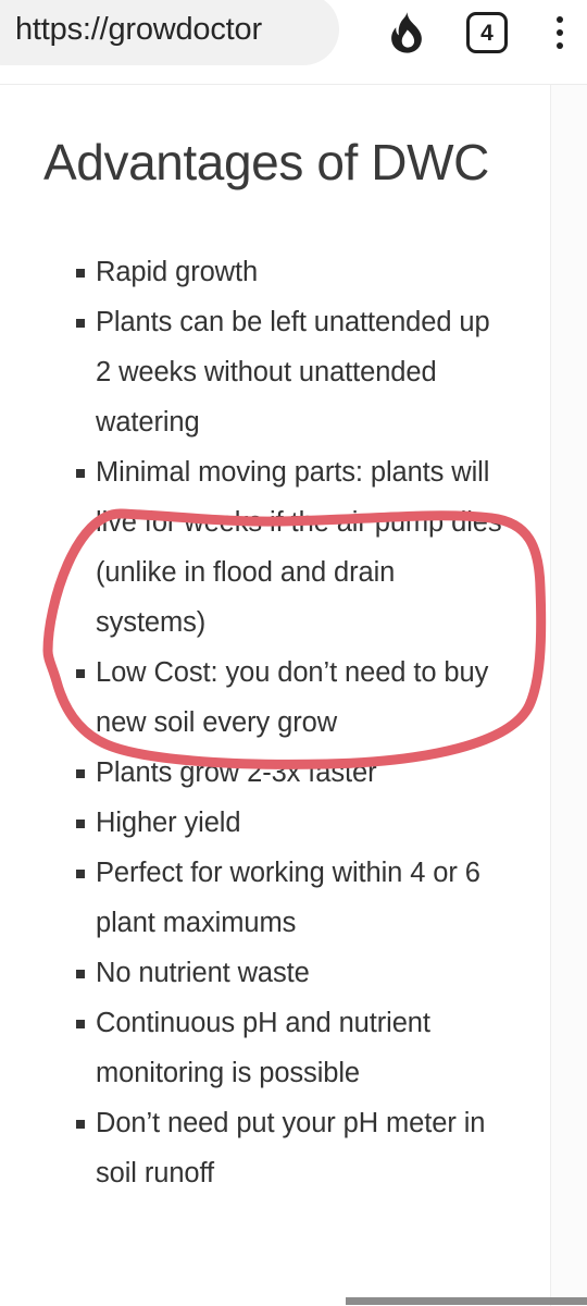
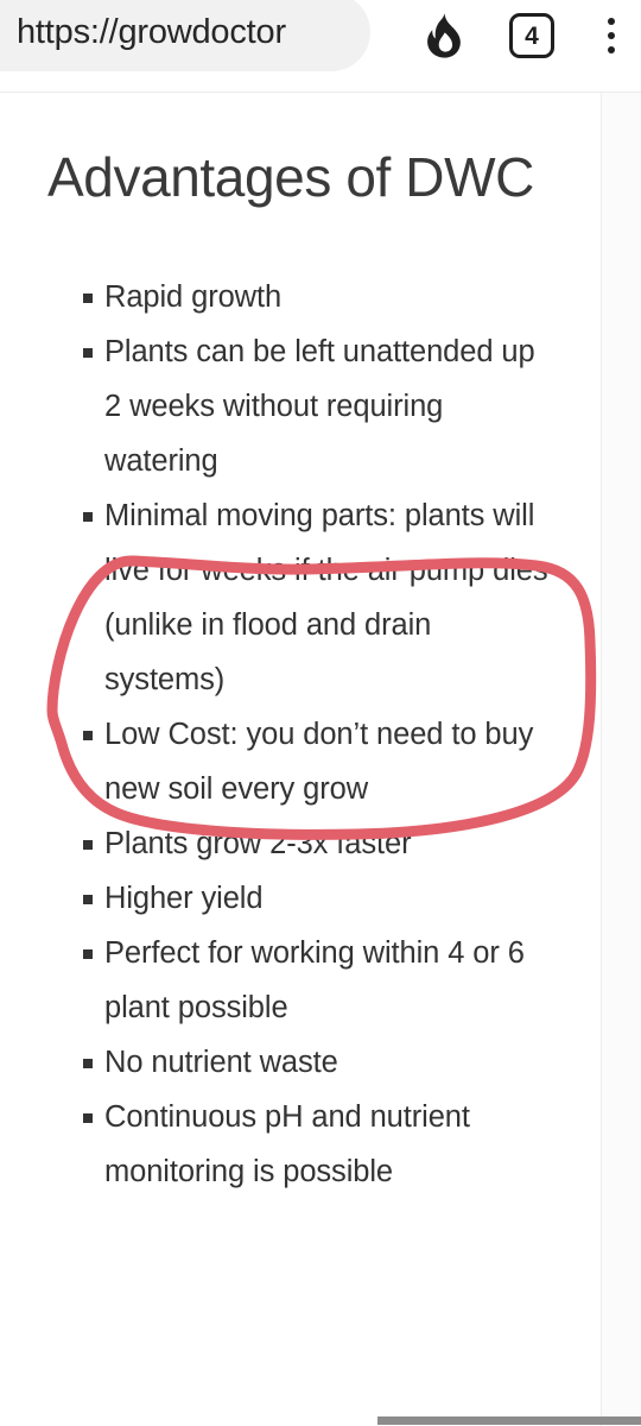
  https://growdoctor
  4
  Advantages of DWC
  Rapid growth
- Plants can be left unattended up 2 weeks without unattended watering
+ Plants can be left unattended up 2 weeks without requiring watering
  Minimal moving parts: plants will ve forump di (unlike in flood and drain systems)
  Low Cost: you don’t need to buy new soil every grow
  Plants grow 2-3x faster
  Higher yield
- Perfect for working within 4 or 6 plant maximums
+ Perfect for working within 4 or 6 plant possible
  No nutrient waste
  Continuous pH and nutrient monitoring is possible
- Don’t need put your pH meter in soil runoff
